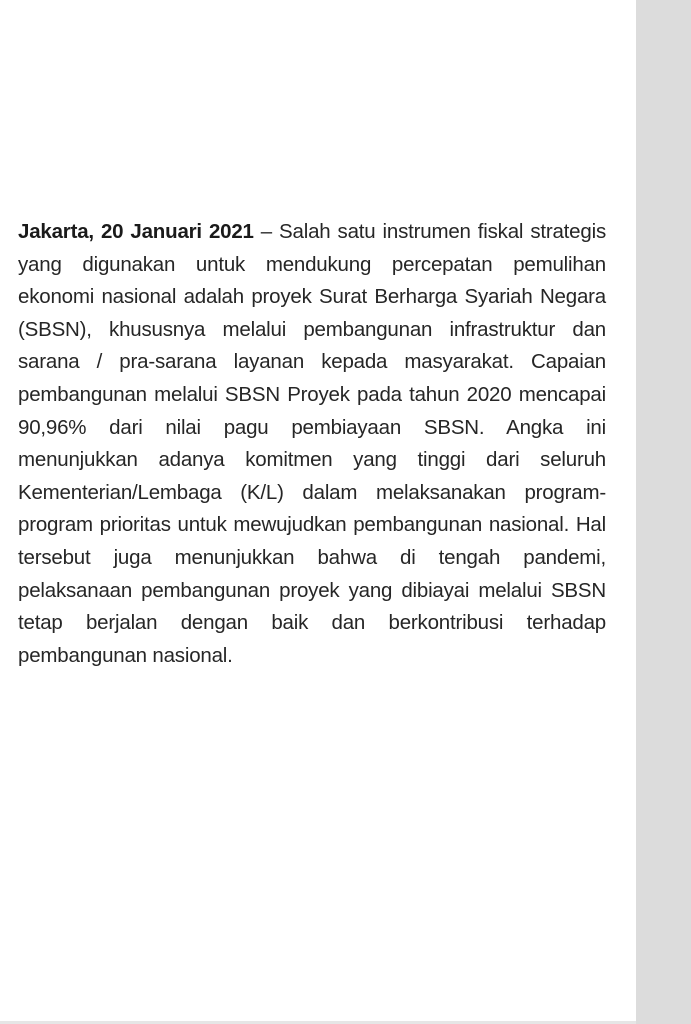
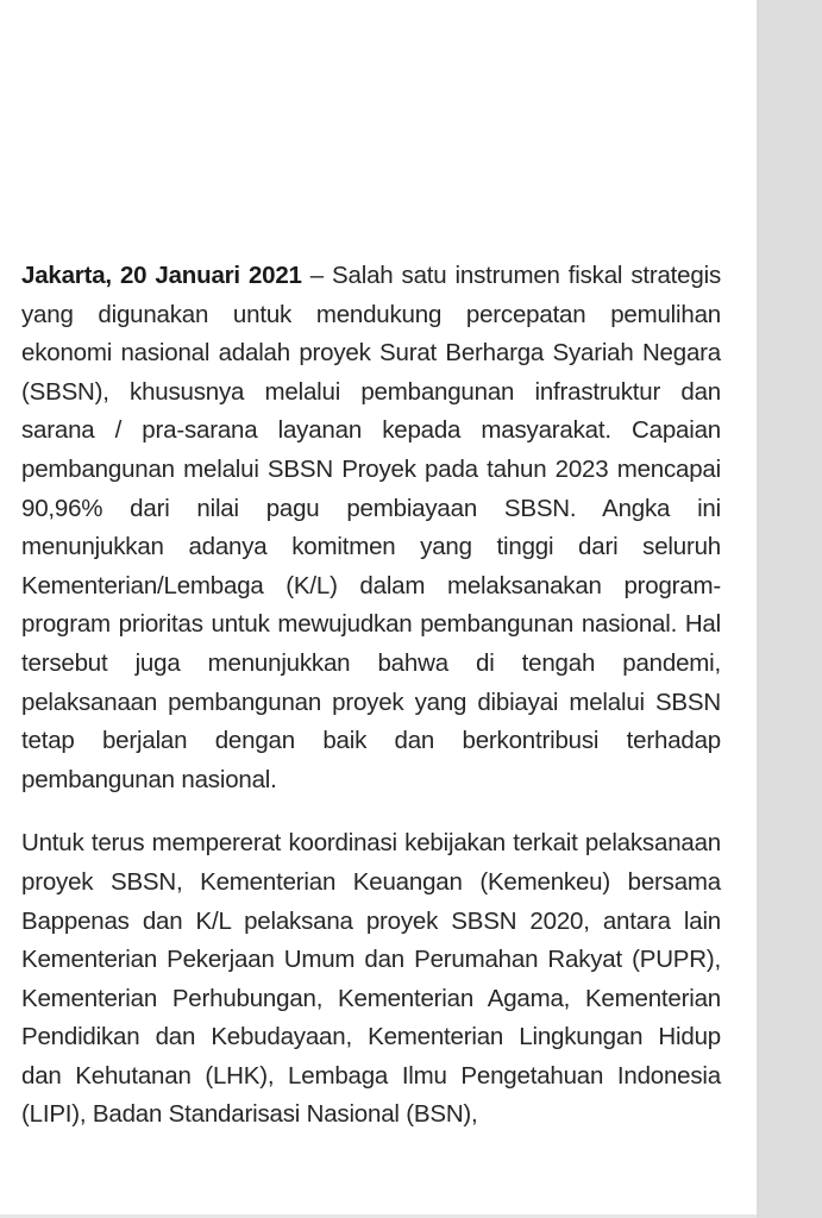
- Jakarta, 20 Januari 2021 – Salah satu instrumen fiskal strategis yang digunakan untuk mendukung percepatan pemulihan ekonomi nasional adalah proyek Surat Berharga Syariah Negara (SBSN), khususnya melalui pembangunan infrastruktur dan sarana / pra-sarana layanan kepada masyarakat. Capaian pembangunan melalui SBSN Proyek pada tahun 2020 mencapai 90,96% dari nilai pagu pembiayaan SBSN. Angka ini menunjukkan adanya komitmen yang tinggi dari seluruh Kementerian/Lembaga (K/L) dalam melaksanakan program-program prioritas untuk mewujudkan pembangunan nasional. Hal tersebut juga menunjukkan bahwa di tengah pandemi, pelaksanaan pembangunan proyek yang dibiayai melalui SBSN tetap berjalan dengan baik dan berkontribusi terhadap pembangunan nasional.
+ Jakarta, 20 Januari 2021 – Salah satu instrumen fiskal strategis yang digunakan untuk mendukung percepatan pemulihan ekonomi nasional adalah proyek Surat Berharga Syariah Negara (SBSN), khususnya melalui pembangunan infrastruktur dan sarana / pra-sarana layanan kepada masyarakat. Capaian pembangunan melalui SBSN Proyek pada tahun 2023 mencapai 90,96% dari nilai pagu pembiayaan SBSN. Angka ini menunjukkan adanya komitmen yang tinggi dari seluruh Kementerian/Lembaga (K/L) dalam melaksanakan program-program prioritas untuk mewujudkan pembangunan nasional. Hal tersebut juga menunjukkan bahwa di tengah pandemi, pelaksanaan pembangunan proyek yang dibiayai melalui SBSN tetap berjalan dengan baik dan berkontribusi terhadap pembangunan nasional.
+ Untuk terus mempererat koordinasi kebijakan terkait pelaksanaan proyek SBSN, Kementerian Keuangan (Kemenkeu) bersama Bappenas dan K/L pelaksana proyek SBSN 2020, antara lain Kementerian Pekerjaan Umum dan Perumahan Rakyat (PUPR), Kementerian Perhubungan, Kementerian Agama, Kementerian Pendidikan dan Kebudayaan, Kementerian Lingkungan Hidup dan Kehutanan (LHK), Lembaga Ilmu Pengetahuan Indonesia (LIPI), Badan Standarisasi Nasional (BSN),
